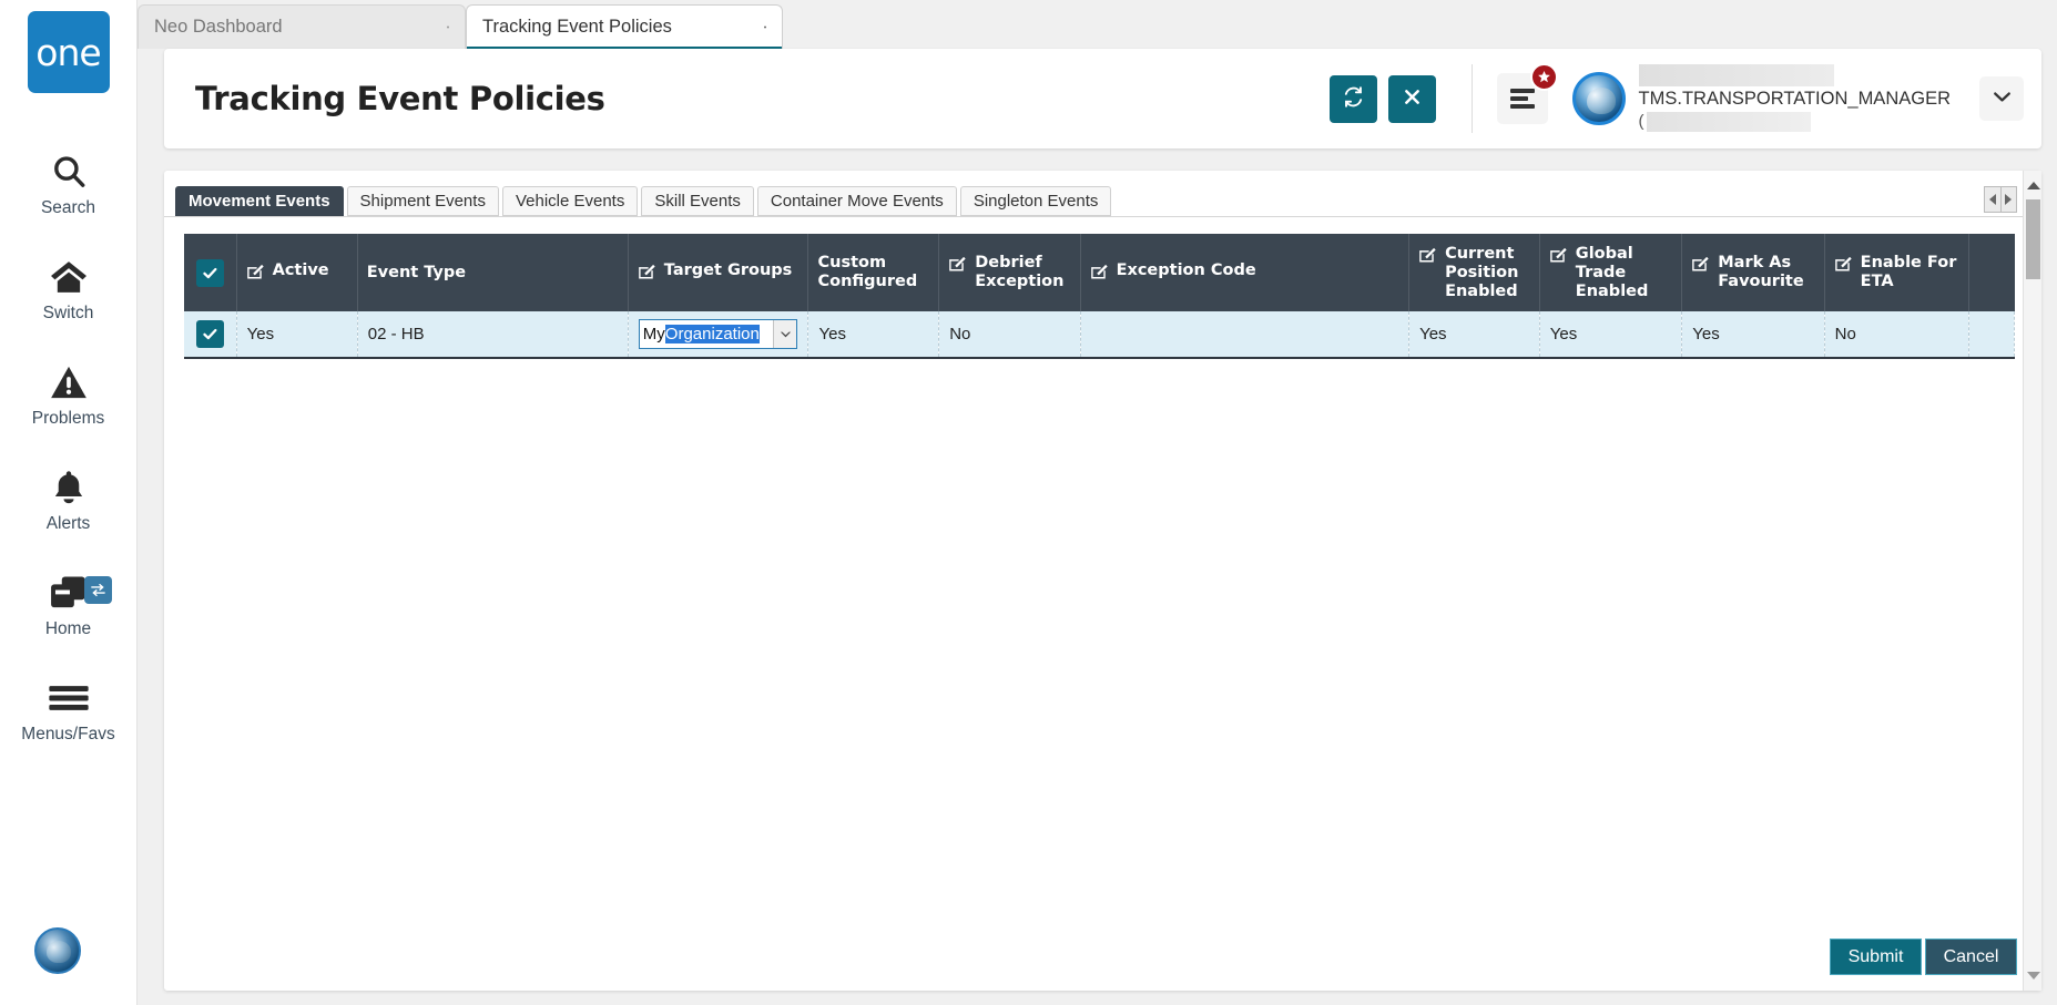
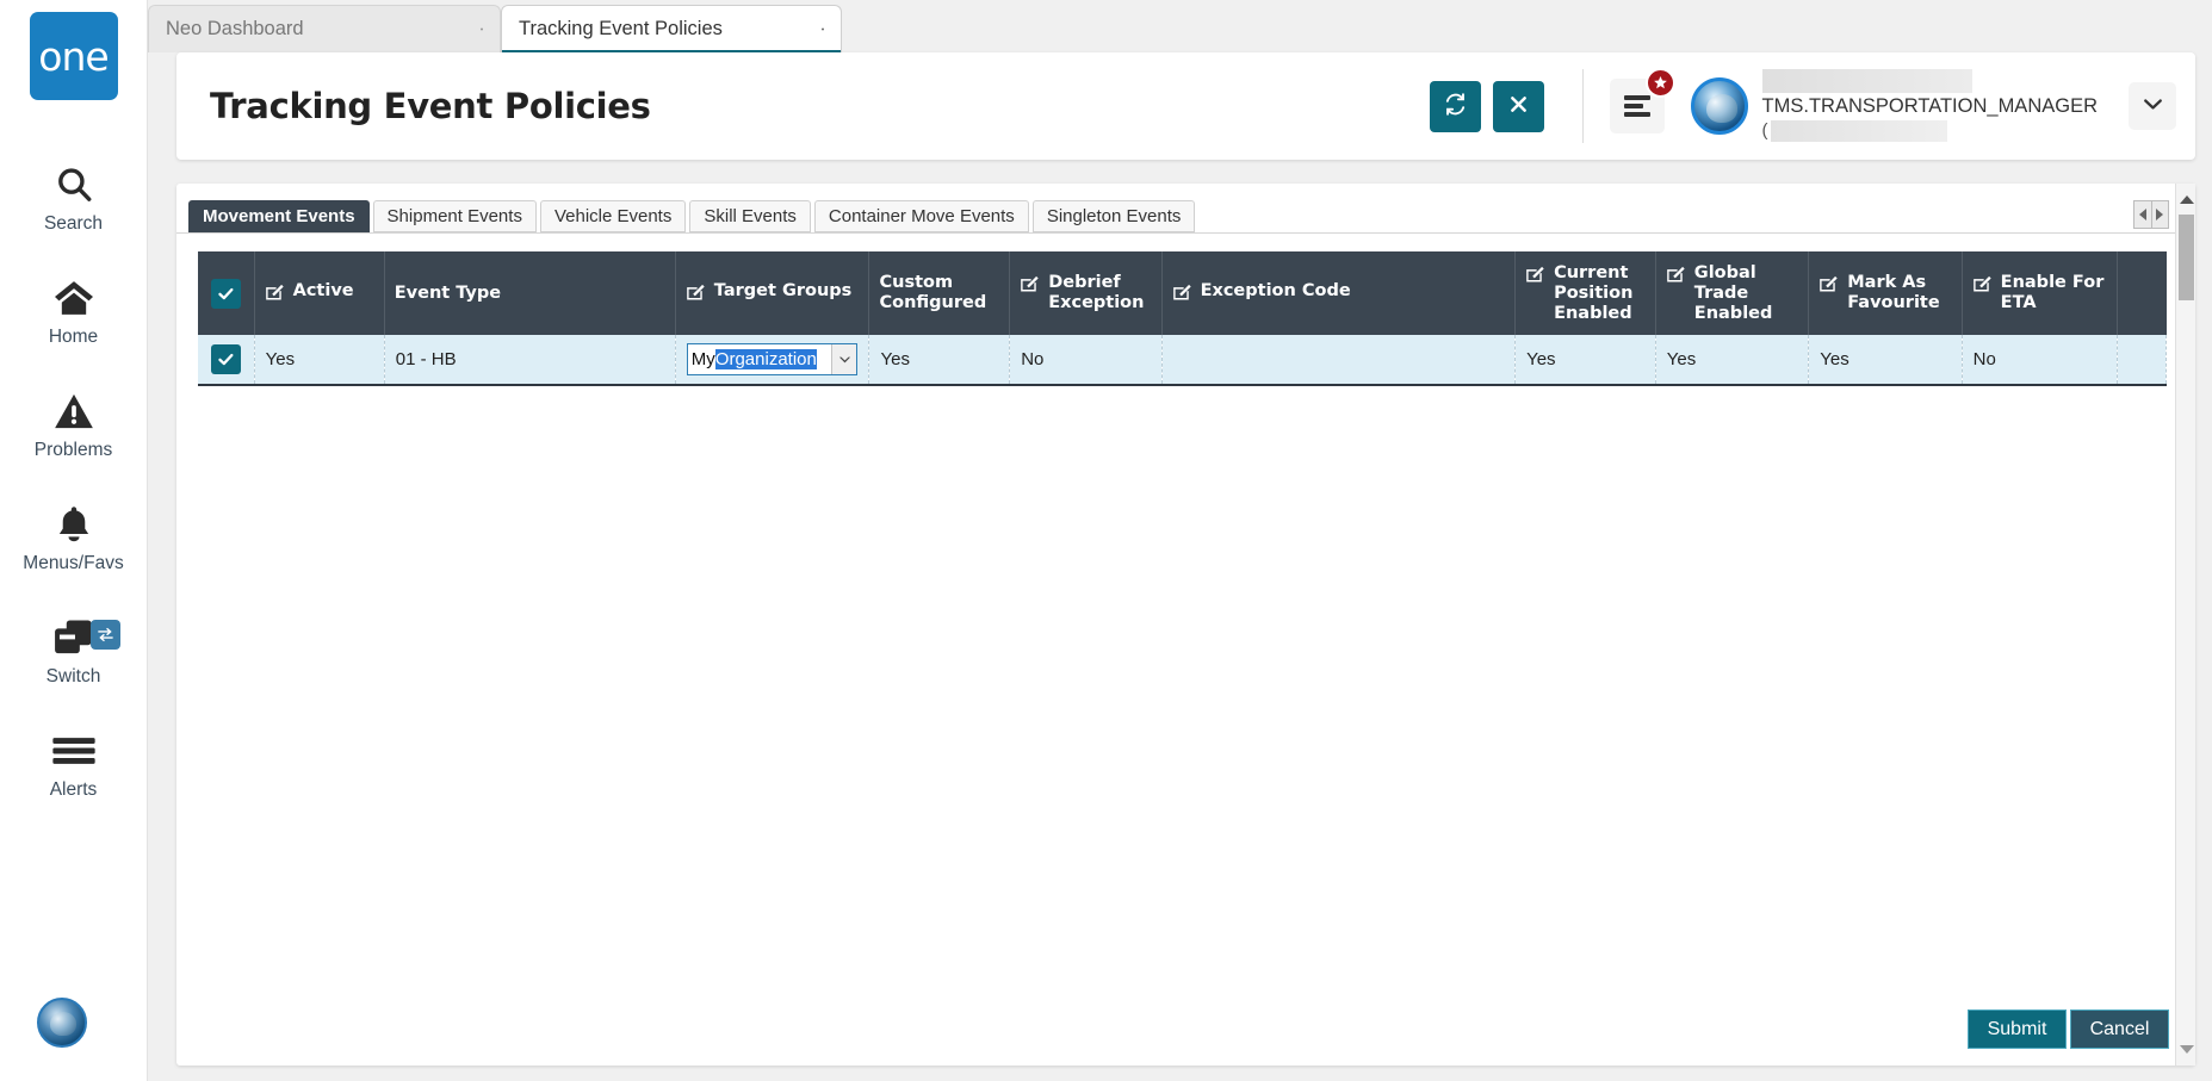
  one
  Search
- Switch
+ Home
  Problems
- Alerts
+ Menus/Favs
- Home
+ Switch
- Menus/Favs
+ Alerts
  Neo Dashboard
  Tracking Event Policies
  Tracking Event Policies
  TMS.TRANSPORTATION_MANAGER
  (
  Movement Events
  Shipment Events
  Vehicle Events
  Skill Events
  Container Move Events
  Singleton Events
  	Active	Event Type	Target Groups	Custom Configured	Debrief Exception	Exception Code	Current Position Enabled	Global Trade Enabled	Mark As Favourite	Enable For ETA
- 	Yes	02 - HB	My Organization	Yes	No		Yes	Yes	Yes	No
+ 	Yes	01 - HB	My Organization	Yes	No		Yes	Yes	Yes	No
  Submit
  Cancel
